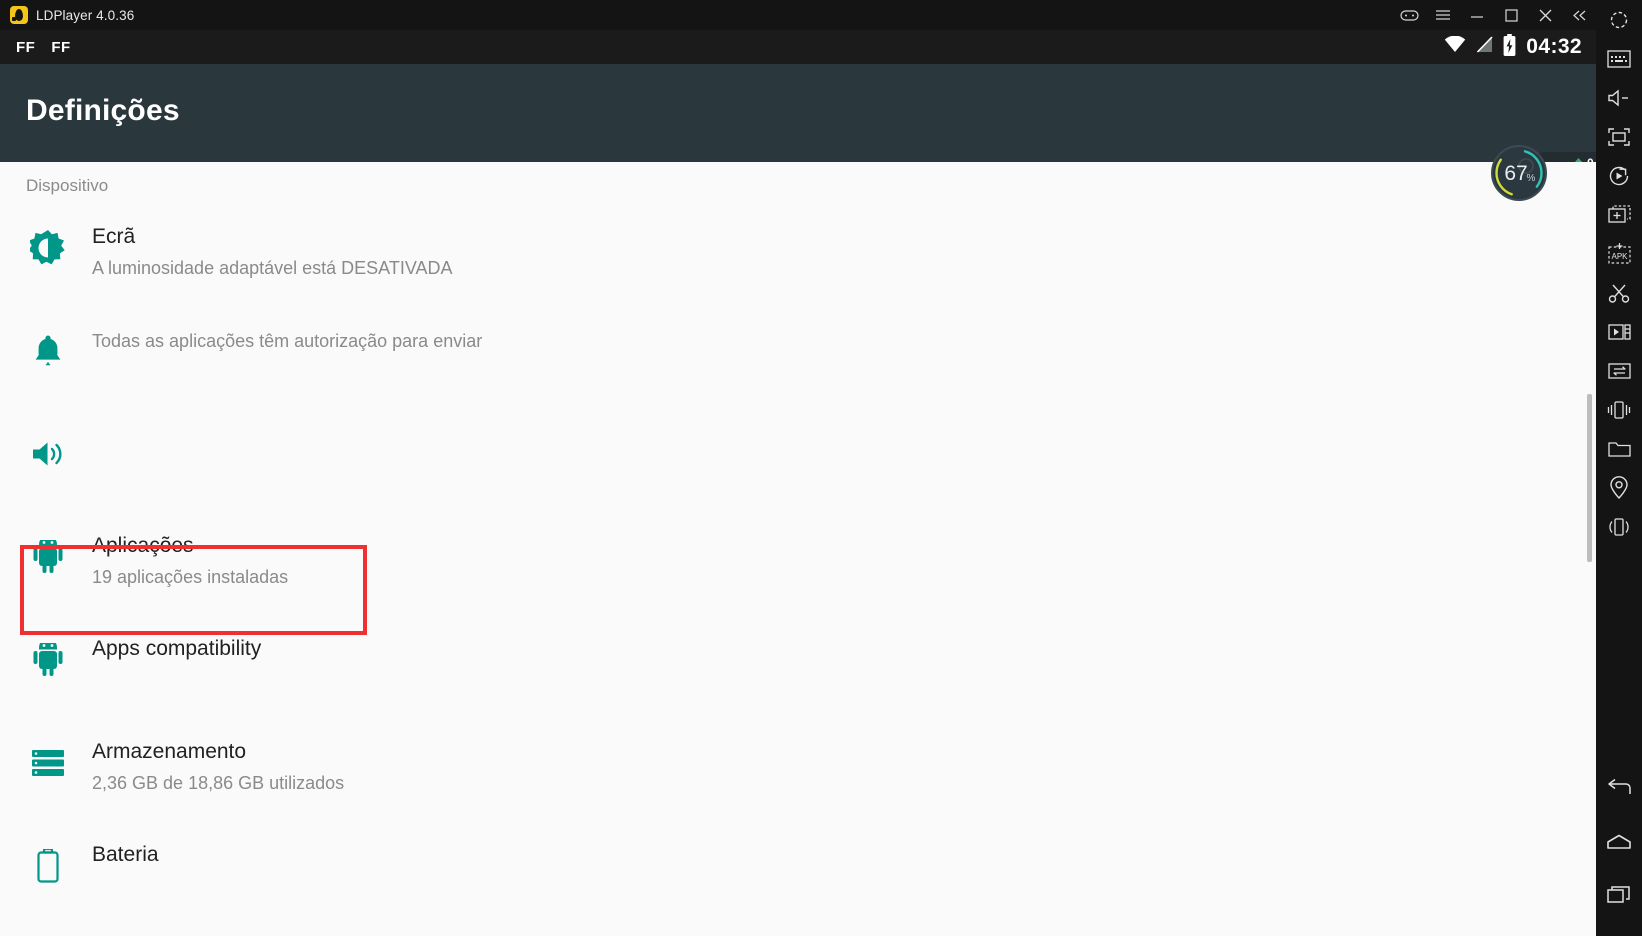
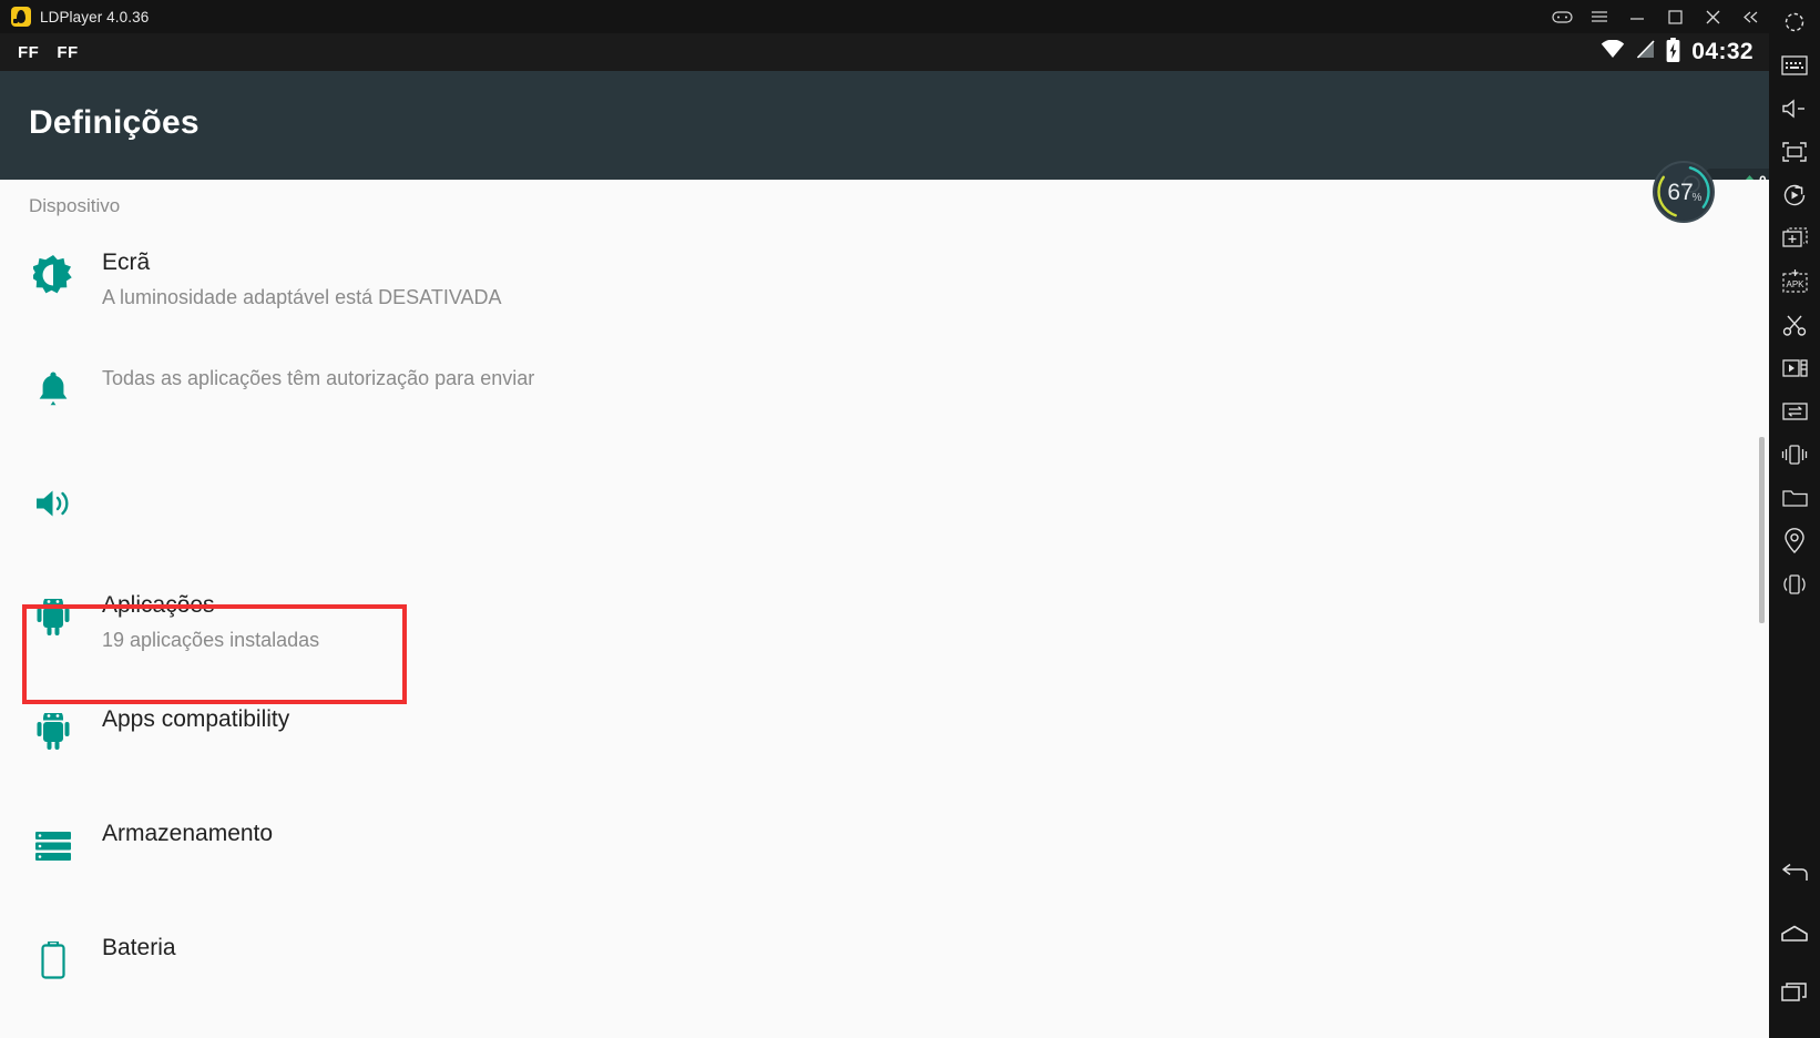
  LDPlayer 4.0.36
  FF
  FF
  04:32
  Definições
  67
  %
  Dispositivo
  Ecrã
  A luminosidade adaptável está DESATIVADA
  Todas as aplicações têm autorização para enviar
  Aplicações
  19 aplicações instaladas
  Apps compatibility
  Armazenamento
- 2,36 GB de 18,86 GB utilizados
  Bateria
  APK
